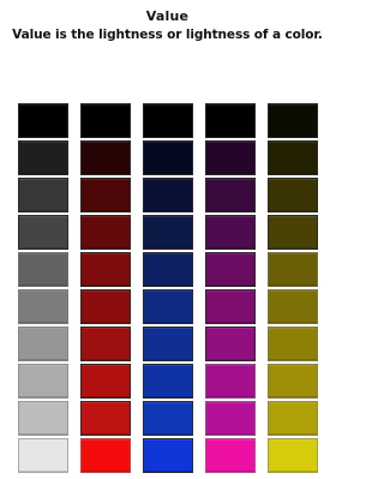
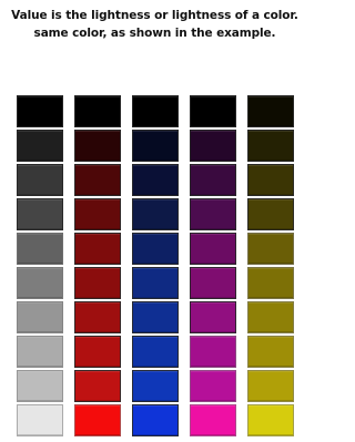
- Value
  Value is the lightness or lightness of a color.
+ same color, as shown in the example.
